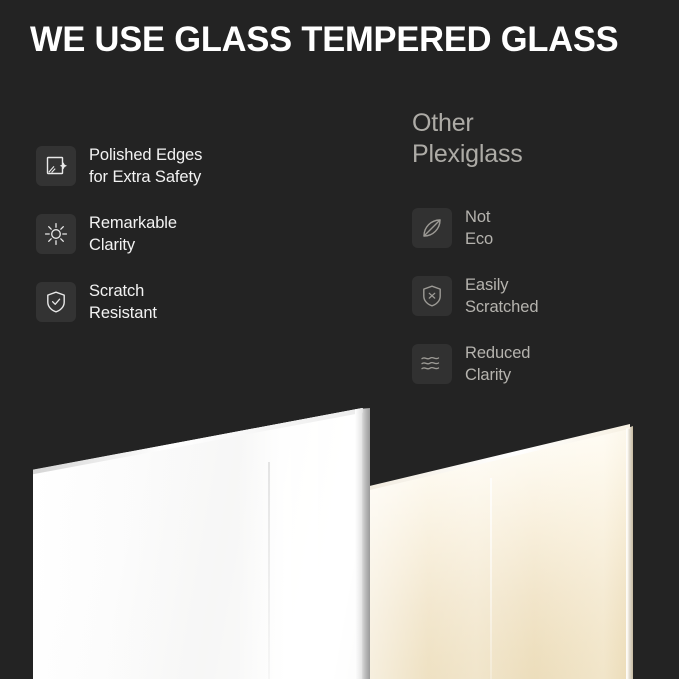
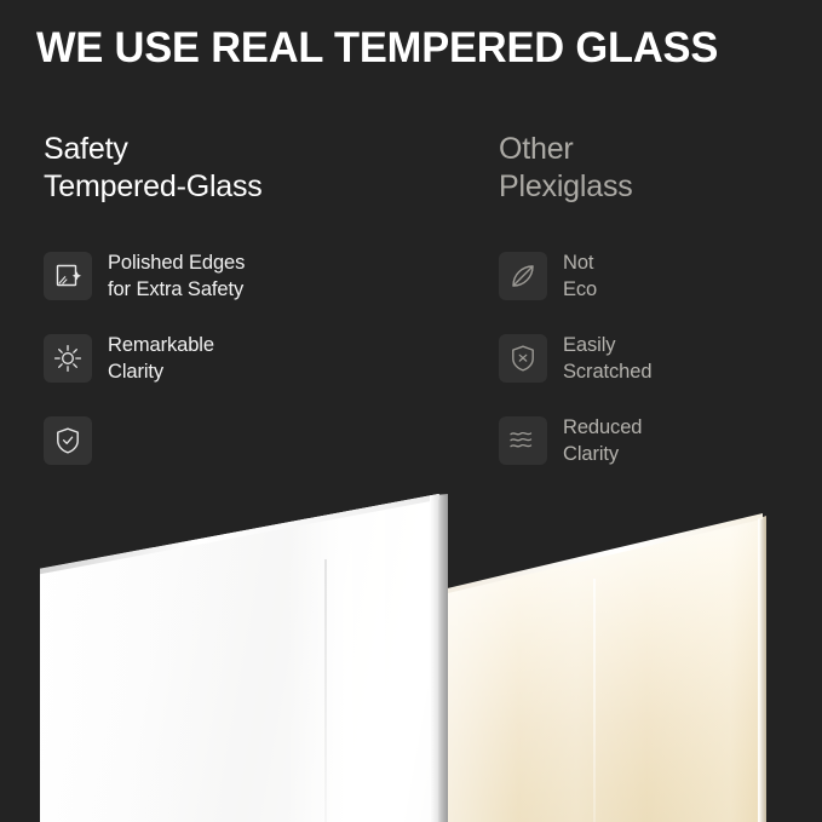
- WE USE GLASS TEMPERED GLASS
+ WE USE REAL TEMPERED GLASS
+ Safety
+ Tempered-Glass
  Polished Edges
  for Extra Safety
  Remarkable
  Clarity
- Scratch
- Resistant
  Other
  Plexiglass
  Not
  Eco
  Easily
  Scratched
  Reduced
  Clarity
